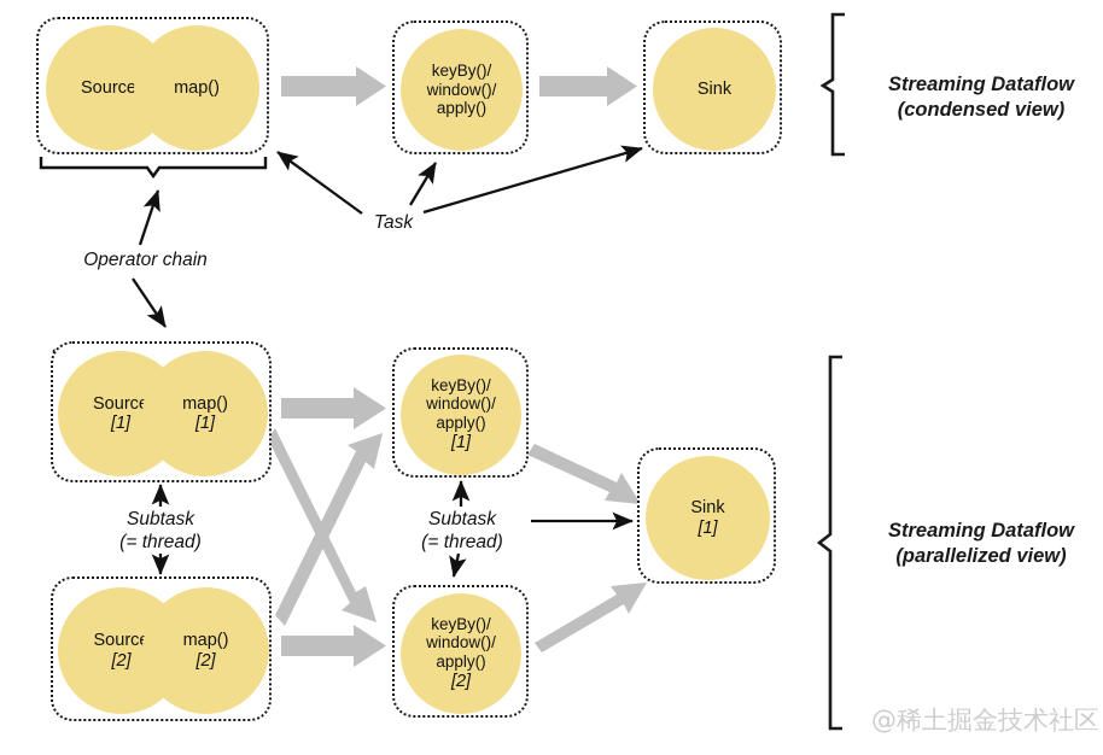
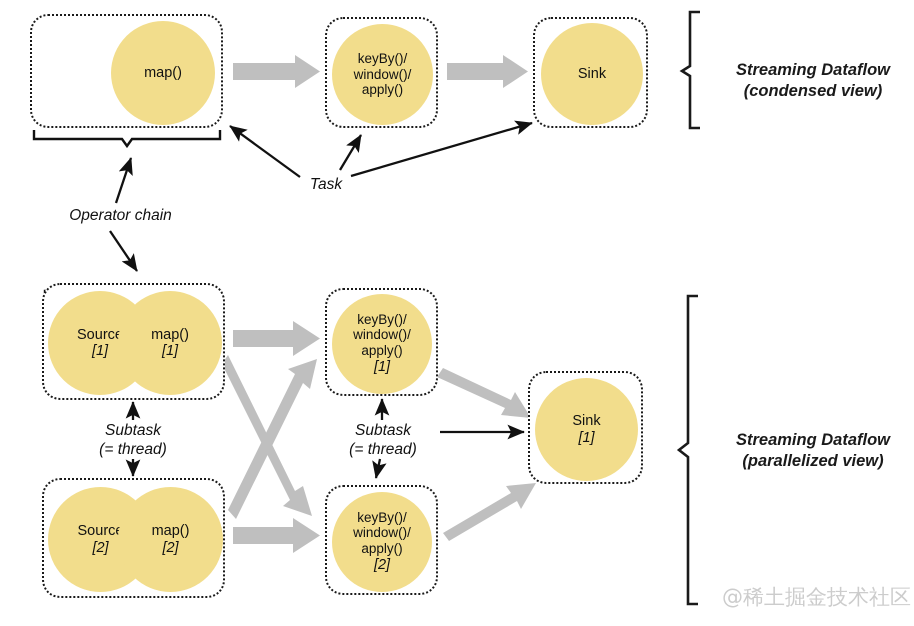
- Source
  map()
  keyBy()/
  window()/
  apply()
  Sink
  Operator chain
  Task
  Streaming Dataflow
  (condensed view)
  Sourc
  [1]
  map()
  [1]
  Sourc
  [2]
  map()
  [2]
  keyBy()/
  window()/
  apply()
  [1]
  keyBy()/
  window()/
  apply()
  [2]
  Sink
  [1]
  Subtask
  (= thread)
  Subtask
  (= thread)
  Streaming Dataflow
  (parallelized view)
  @稀土掘金技术社区
